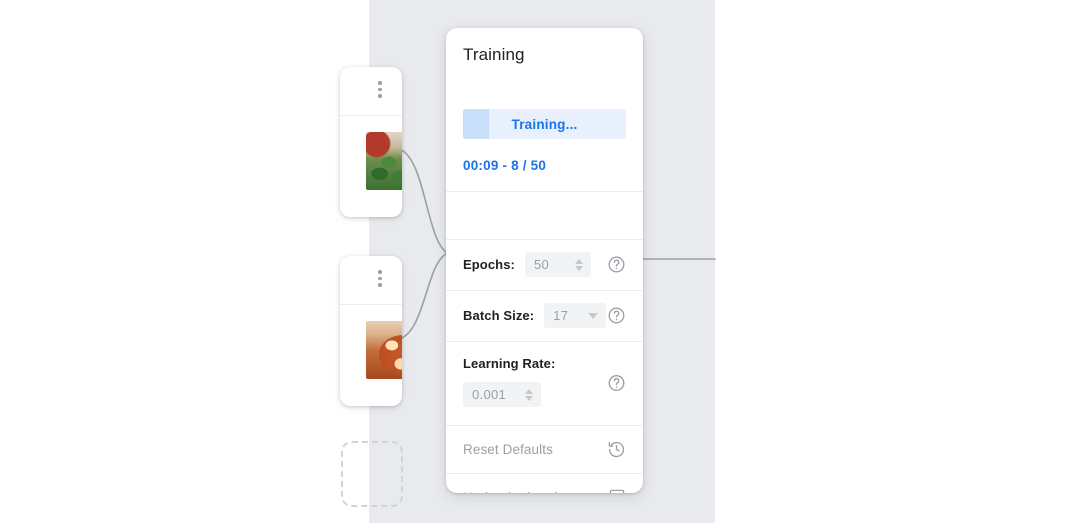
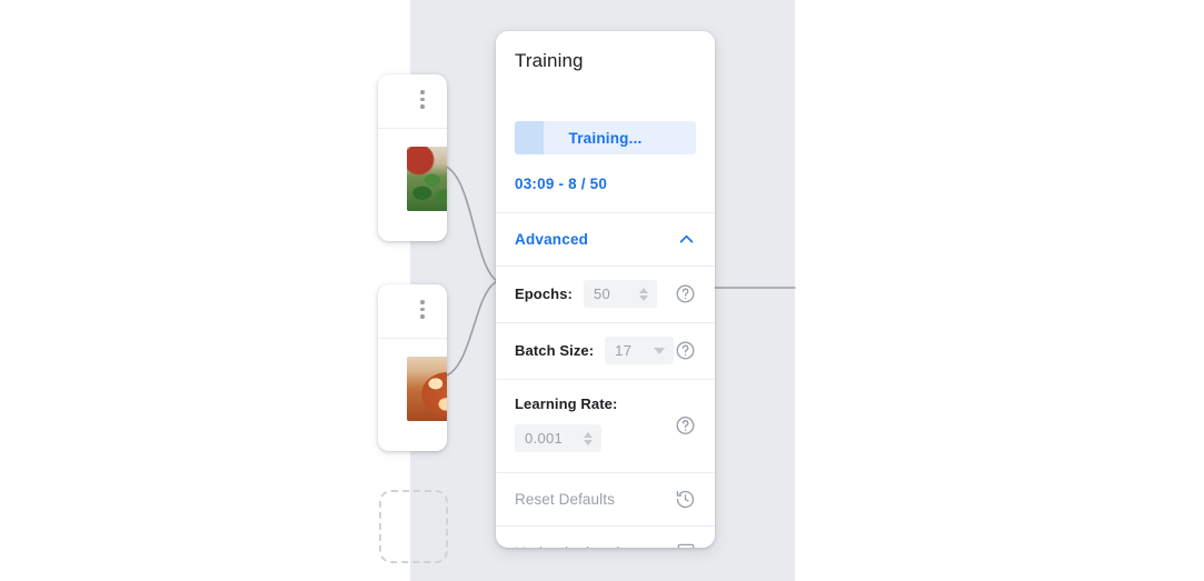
  Training
  Training...
- 00:09 - 8 / 50
+ 03:09 - 8 / 50
+ Advanced
  Epochs:
  50
  Batch Size:
  17
  Learning Rate:
  0.001
  Reset Defaults
